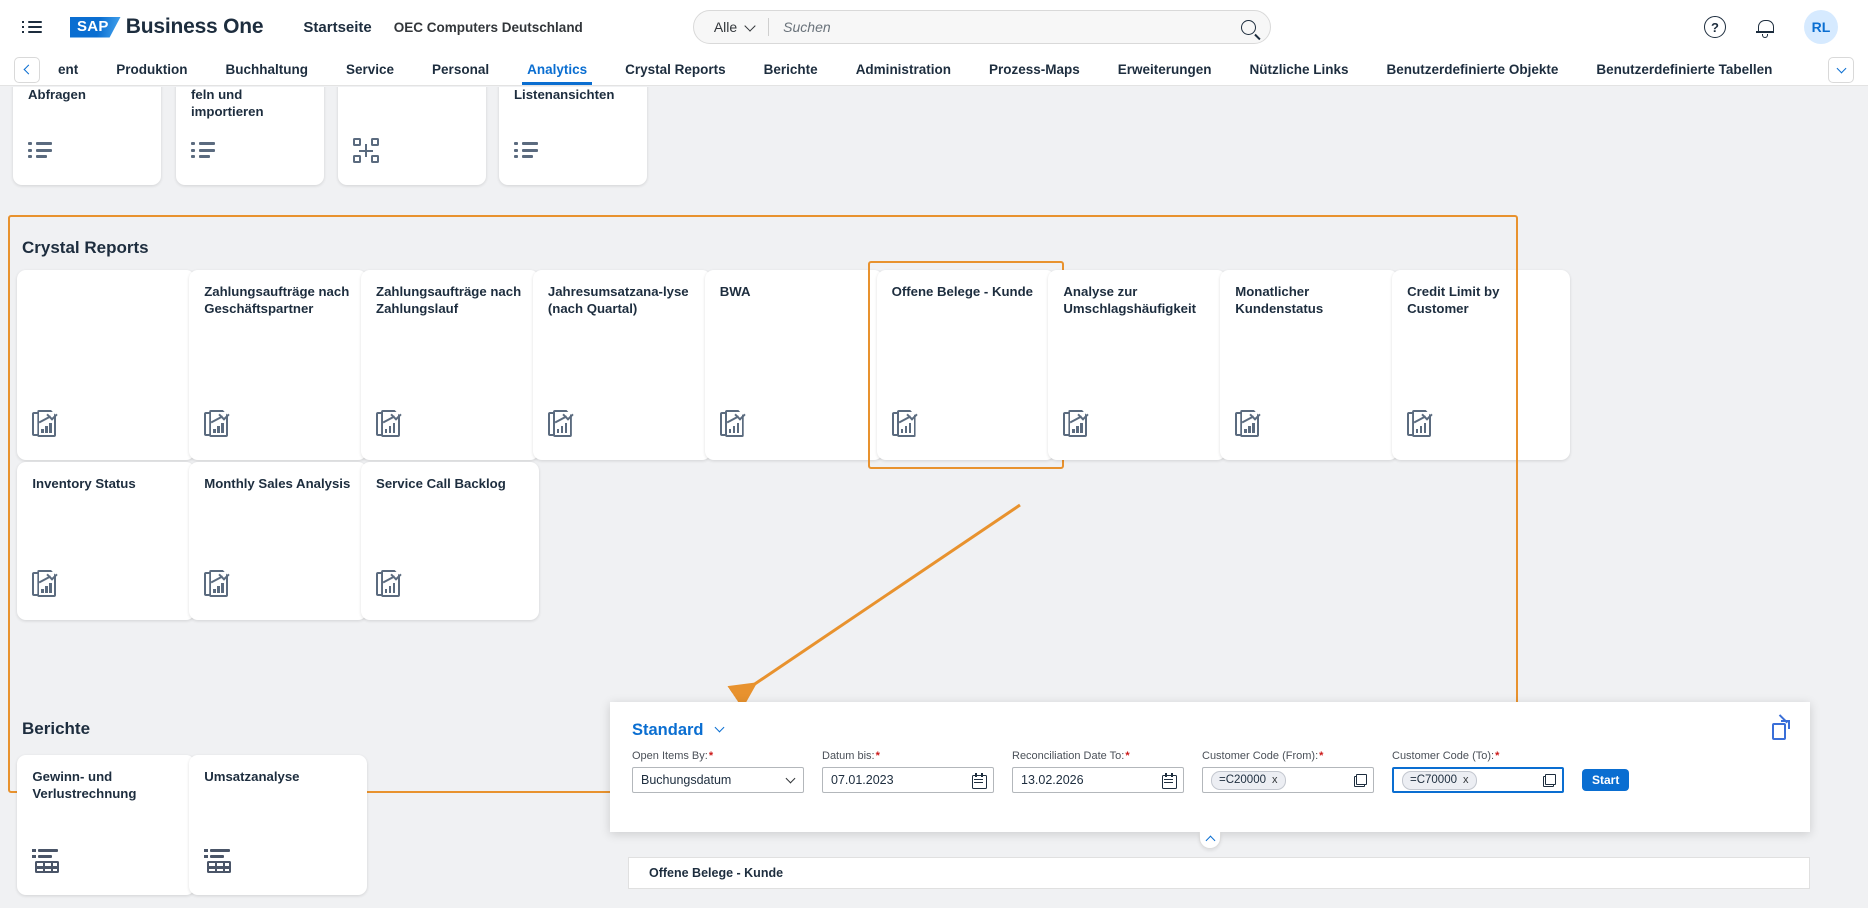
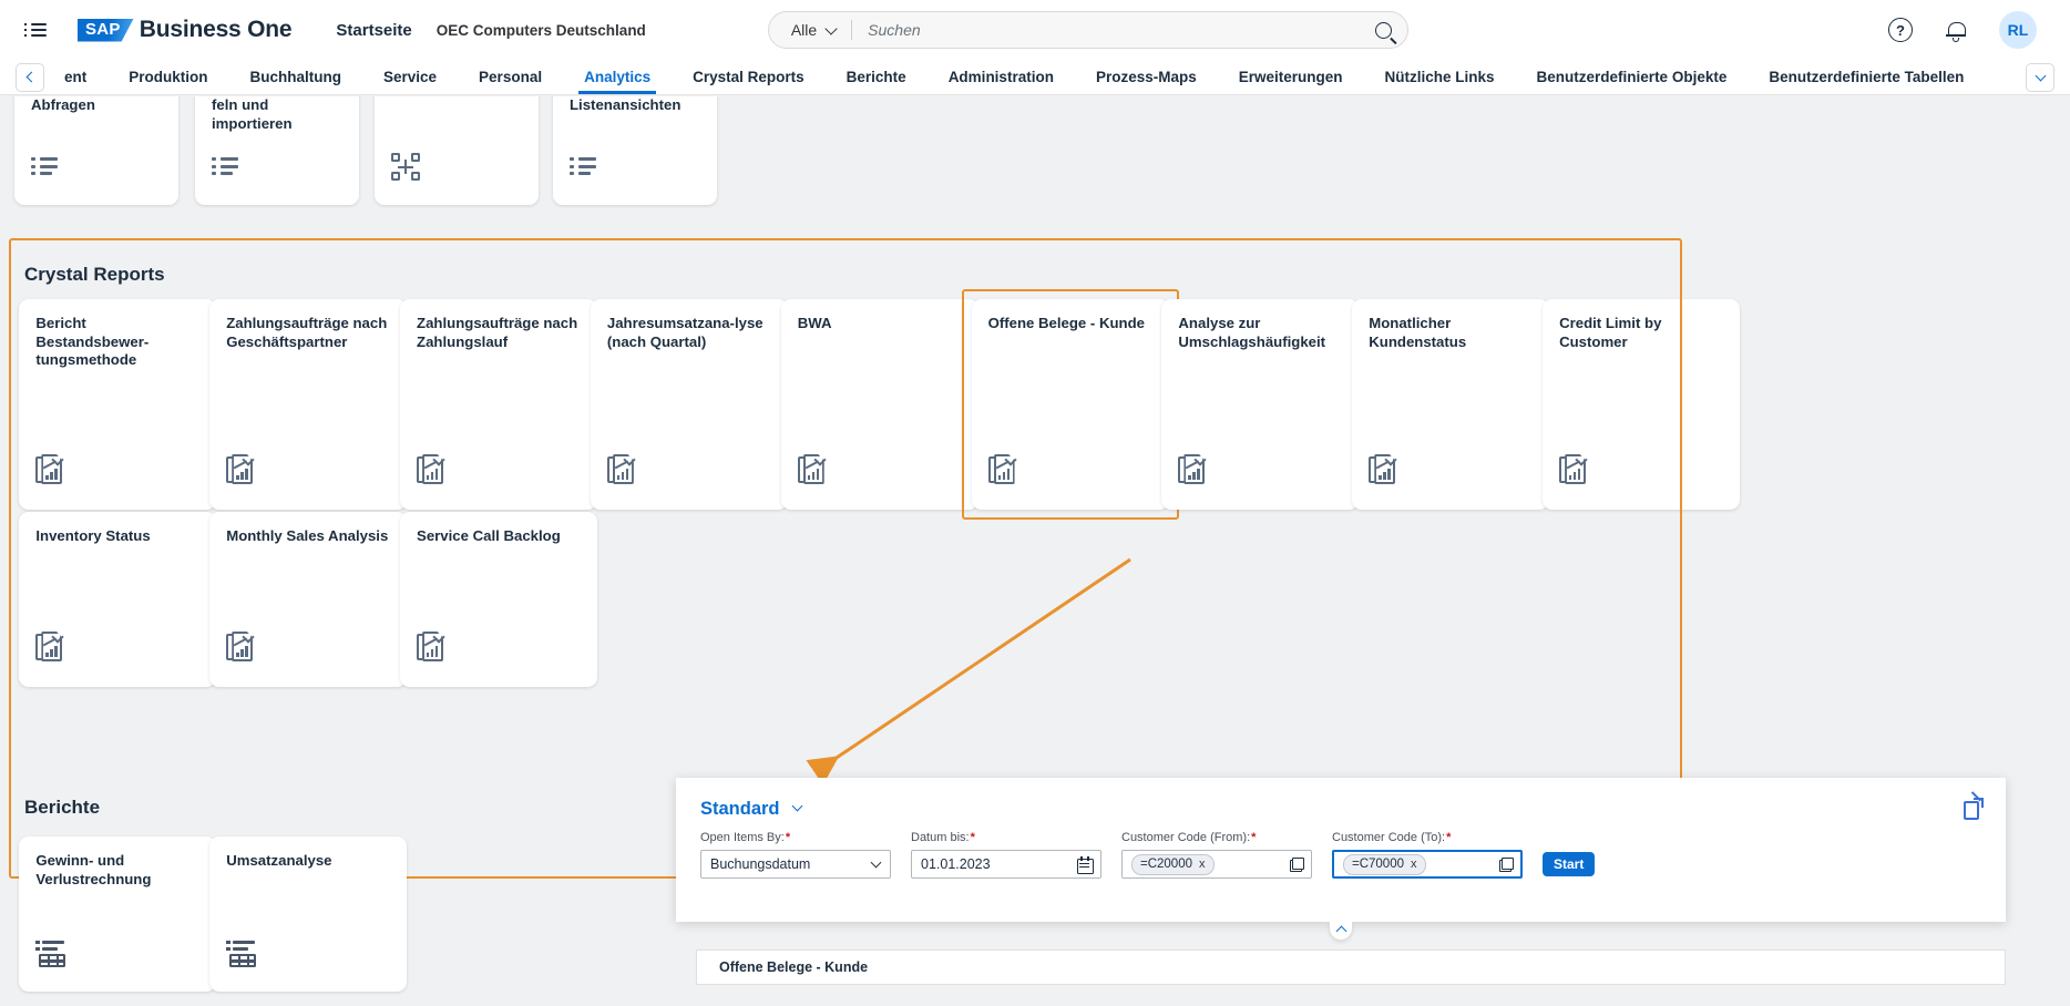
  SAP
  Business One
  Startseite
  OEC Computers Deutschland
  Alle
  Suchen
  ?
  RL
  ent
  Produktion
  Buchhaltung
  Service
  Personal
  Analytics
  Crystal Reports
  Berichte
  Administration
  Prozess-Maps
  Erweiterungen
  Nützliche Links
  Benutzerdefinierte Objekte
  Benutzerdefinierte Tabellen
  Abfragen
  feln und importieren
  Listenansichten
  Crystal Reports
+ Bericht Bestandsbewer-tungsmethode
  Zahlungsaufträge nach Geschäftspartner
  Zahlungsaufträge nach Zahlungslauf
  Jahresumsatzana-lyse (nach Quartal)
  BWA
  Offene Belege - Kunde
  Analyse zur Umschlagshäufigkeit
  Monatlicher Kundenstatus
  Credit Limit by Customer
  Inventory Status
  Monthly Sales Analysis
  Service Call Backlog
  Berichte
  Gewinn- und Verlustrechnung
  Umsatzanalyse
  Standard
  Open Items By:*
  Buchungsdatum
  Datum bis:*
- 07.01.2023
+ 01.01.2023
- Reconciliation Date To:*
- 13.02.2026
  Customer Code (From):*
  =C20000
  x
  Customer Code (To):*
  =C70000
  x
  Start
  Offene Belege - Kunde
